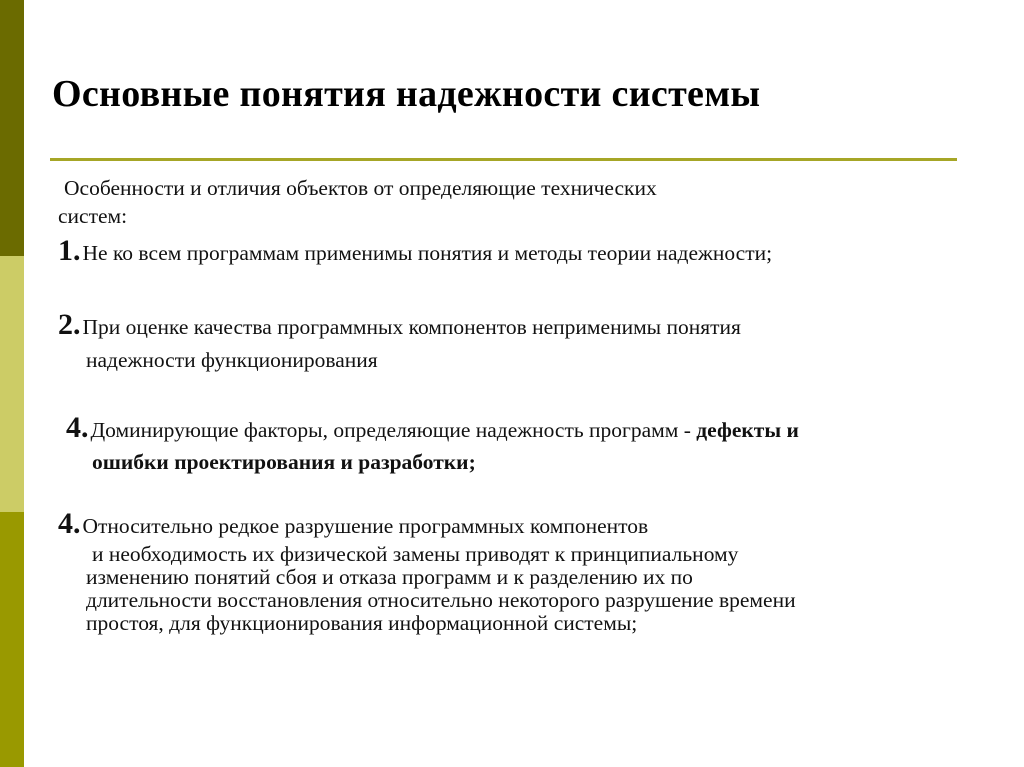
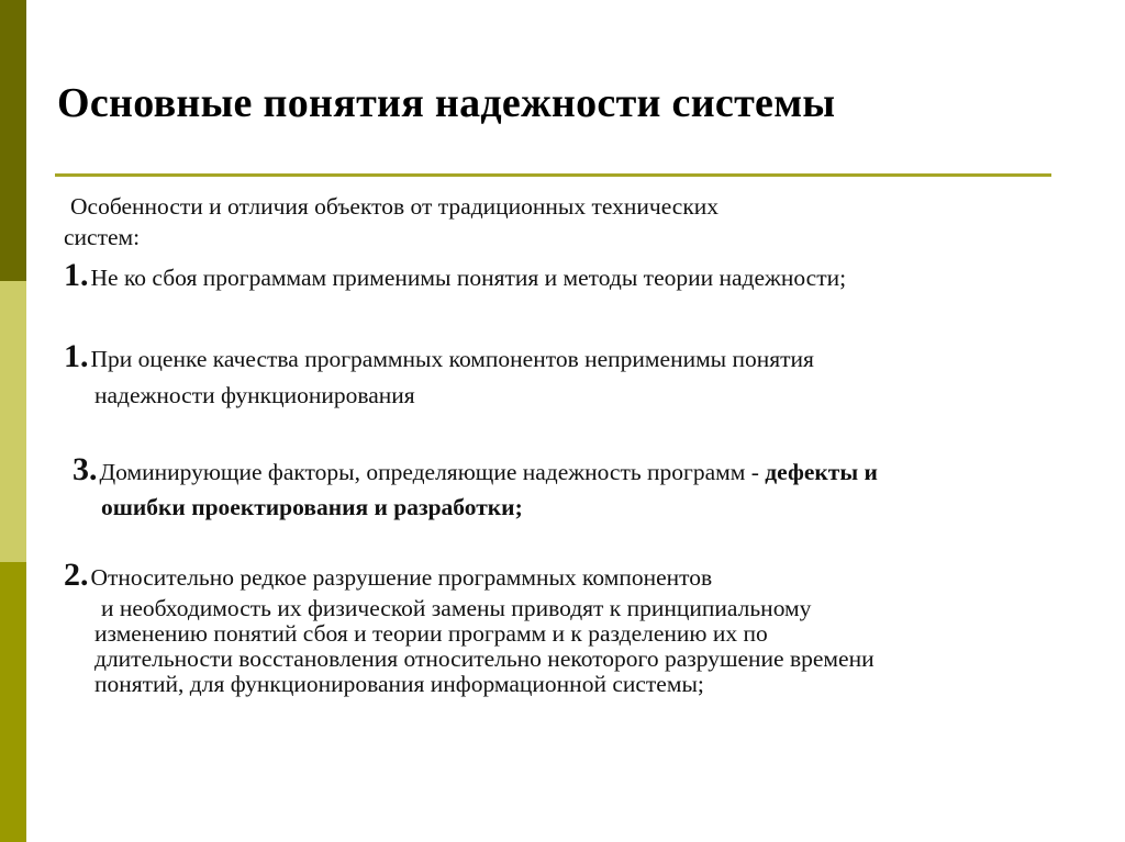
  Основные понятия надежности системы
- Особенности и отличия объектов от определяющие технических
+ Особенности и отличия объектов от традиционных технических
  систем:
- 1.Не ко всем программам применимы понятия и методы теории надежности;
+ 1.Не ко сбоя программам применимы понятия и методы теории надежности;
- 2.При оценке качества программных компонентов неприменимы понятия
+ 1.При оценке качества программных компонентов неприменимы понятия
  надежности функционирования
- 4.Доминирующие факторы, определяющие надежность программ - дефекты и
+ 3.Доминирующие факторы, определяющие надежность программ - дефекты и
  ошибки проектирования и разработки;
- 4.Относительно редкое разрушение программных компонентов
+ 2.Относительно редкое разрушение программных компонентов
  и необходимость их физической замены приводят к принципиальному
- изменению понятий сбоя и отказа программ и к разделению их по
+ изменению понятий сбоя и теории программ и к разделению их по
  длительности восстановления относительно некоторого разрушение времени
- простоя, для функционирования информационной системы;
+ понятий, для функционирования информационной системы;
